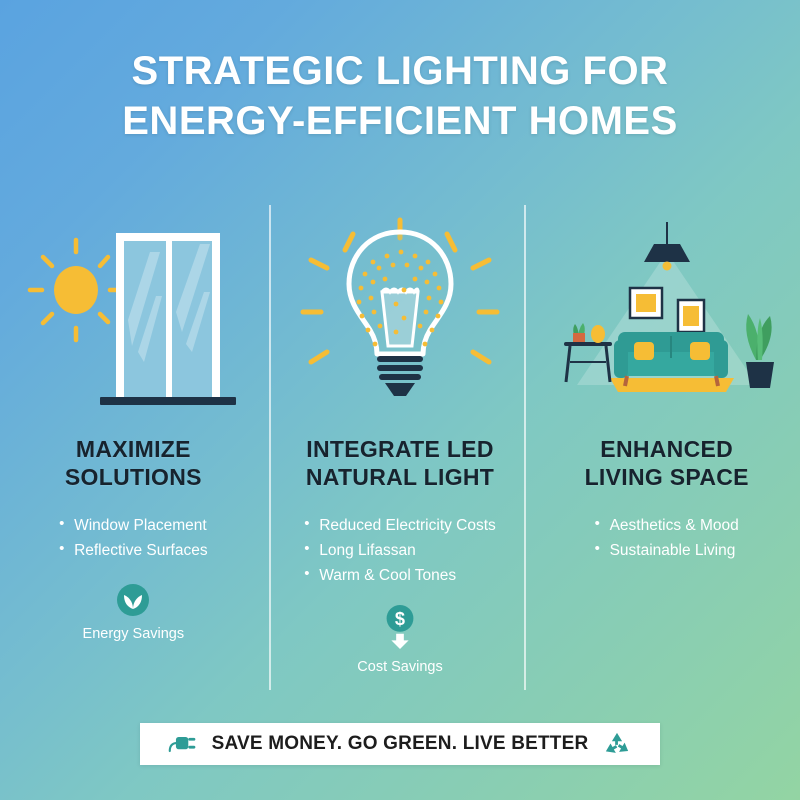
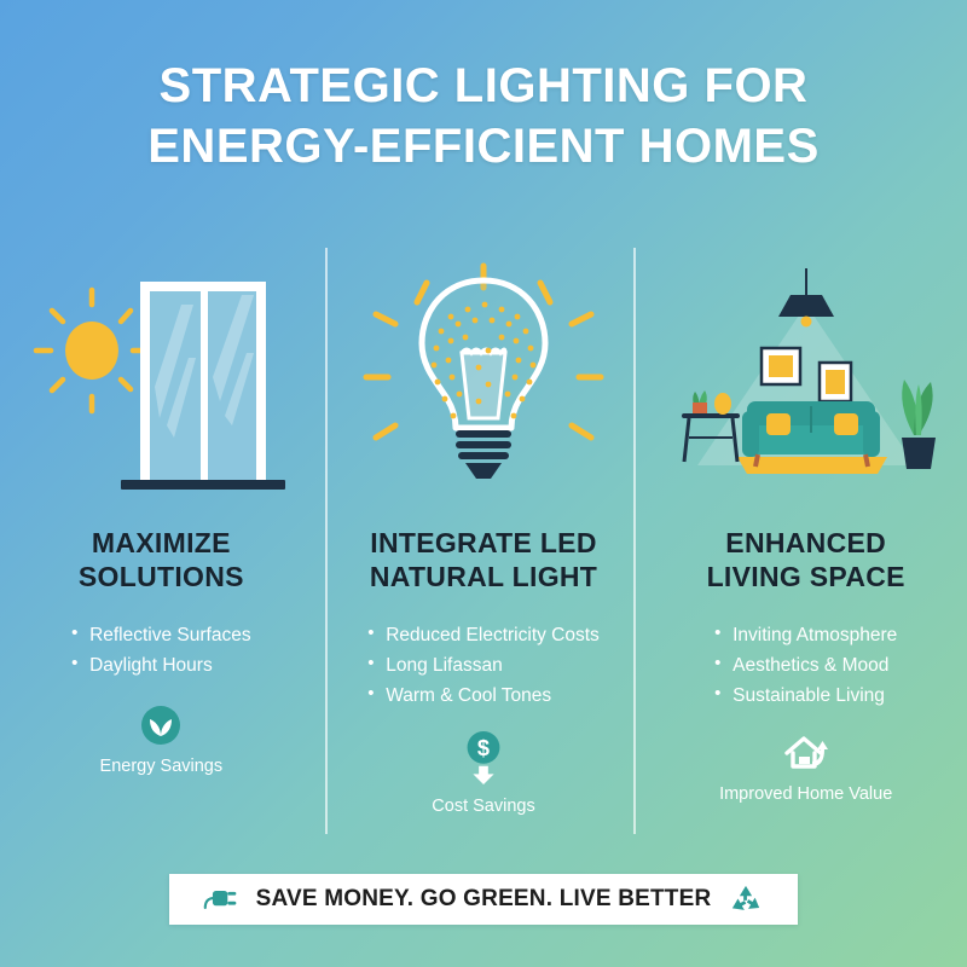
  STRATEGIC LIGHTING FOR
  ENERGY-EFFICIENT HOMES
  MAXIMIZE
  SOLUTIONS
- Window Placement
  Reflective Surfaces
+ Daylight Hours
  Energy Savings
  INTEGRATE LED
  NATURAL LIGHT
  Reduced Electricity Costs
  Long Lifassan
  Warm & Cool Tones
  $
  Cost Savings
  ENHANCED
  LIVING SPACE
+ Inviting Atmosphere
  Aesthetics & Mood
  Sustainable Living
+ Improved Home Value
  SAVE MONEY. GO GREEN. LIVE BETTER
